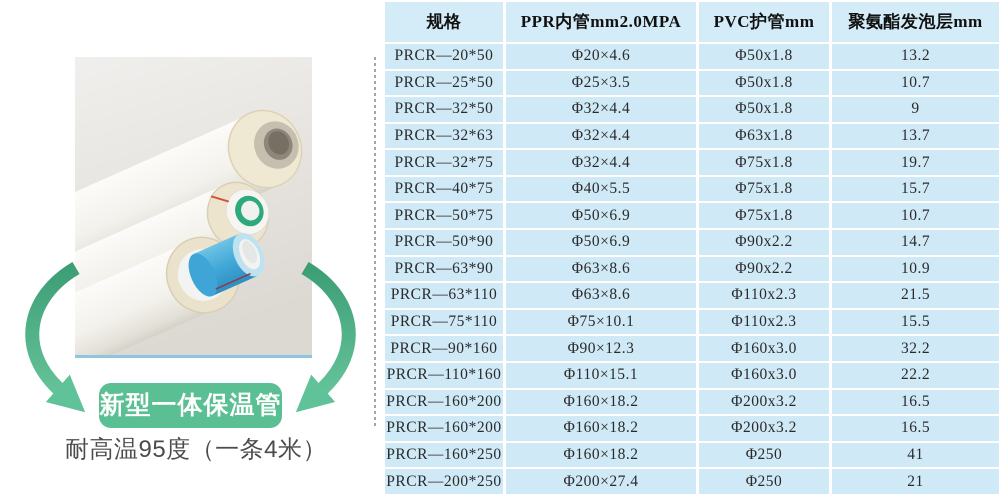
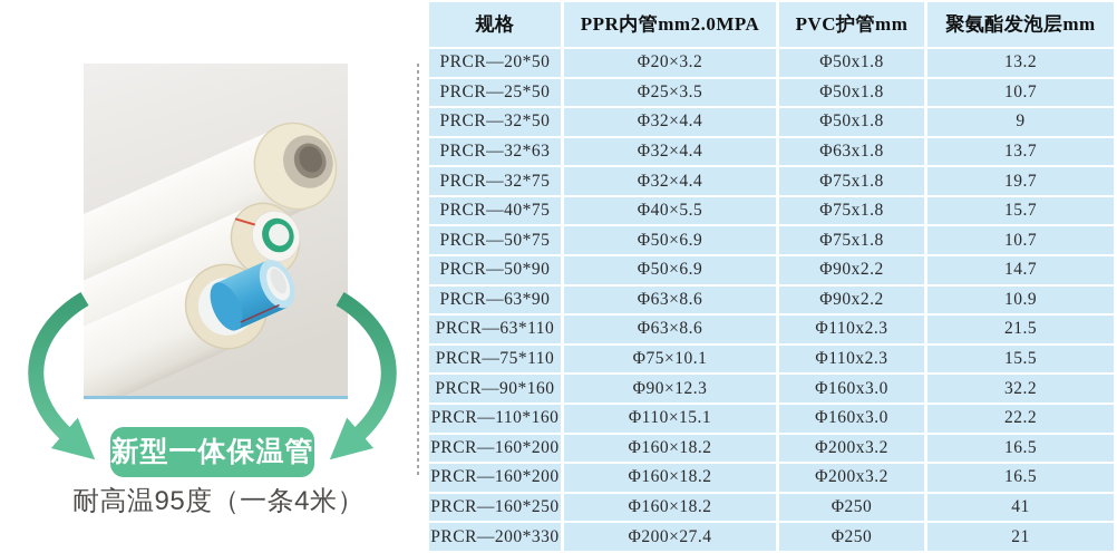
  新型一体保温管
  耐高温95度（一条4米）
  规格	PPR内管mm2.0MPA	PVC护管mm	聚氨酯发泡层mm
- PRCR—20*50	Φ20×4.6	Φ50x1.8	13.2
+ PRCR—20*50	Φ20×3.2	Φ50x1.8	13.2
  PRCR—25*50	Φ25×3.5	Φ50x1.8	10.7
  PRCR—32*50	Φ32×4.4	Φ50x1.8	9
  PRCR—32*63	Φ32×4.4	Φ63x1.8	13.7
  PRCR—32*75	Φ32×4.4	Φ75x1.8	19.7
  PRCR—40*75	Φ40×5.5	Φ75x1.8	15.7
  PRCR—50*75	Φ50×6.9	Φ75x1.8	10.7
  PRCR—50*90	Φ50×6.9	Φ90x2.2	14.7
  PRCR—63*90	Φ63×8.6	Φ90x2.2	10.9
  PRCR—63*110	Φ63×8.6	Φ110x2.3	21.5
  PRCR—75*110	Φ75×10.1	Φ110x2.3	15.5
  PRCR—90*160	Φ90×12.3	Φ160x3.0	32.2
  PRCR—110*160	Φ110×15.1	Φ160x3.0	22.2
  PRCR—160*200	Φ160×18.2	Φ200x3.2	16.5
  PRCR—160*200	Φ160×18.2	Φ200x3.2	16.5
  PRCR—160*250	Φ160×18.2	Φ250	41
- PRCR—200*250	Φ200×27.4	Φ250	21
+ PRCR—200*330	Φ200×27.4	Φ250	21
